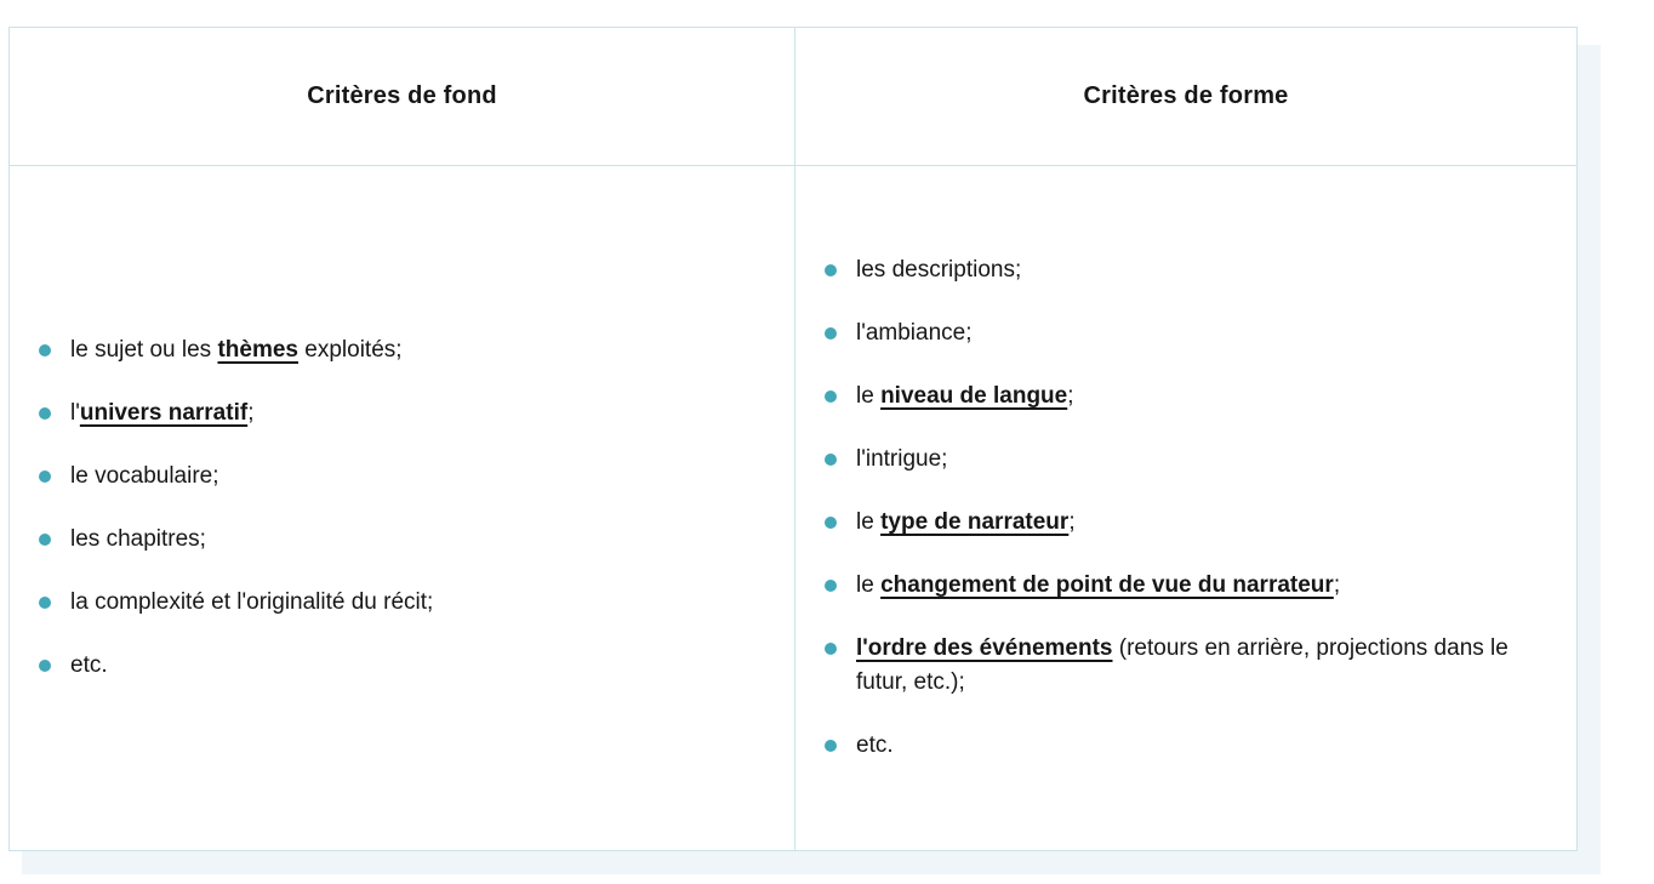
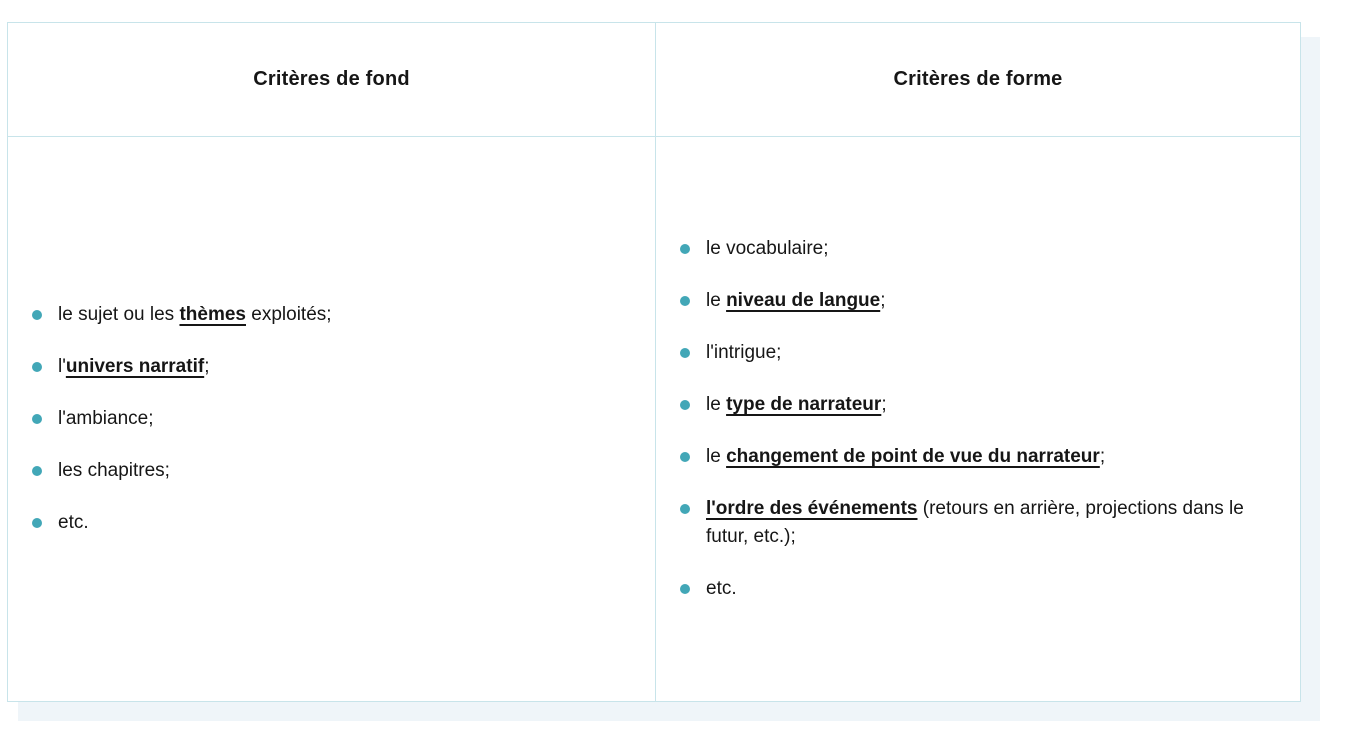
  Critères de fond
  Critères de forme
  le sujet ou les thèmes exploités;
  l'univers narratif;
- le vocabulaire;
+ l'ambiance;
  les chapitres;
- la complexité et l'originalité du récit;
  etc.
- les descriptions;
- l'ambiance;
+ le vocabulaire;
  le niveau de langue;
  l'intrigue;
  le type de narrateur;
  le changement de point de vue du narrateur;
  l'ordre des événements (retours en arrière, projections dans le futur, etc.);
  etc.
